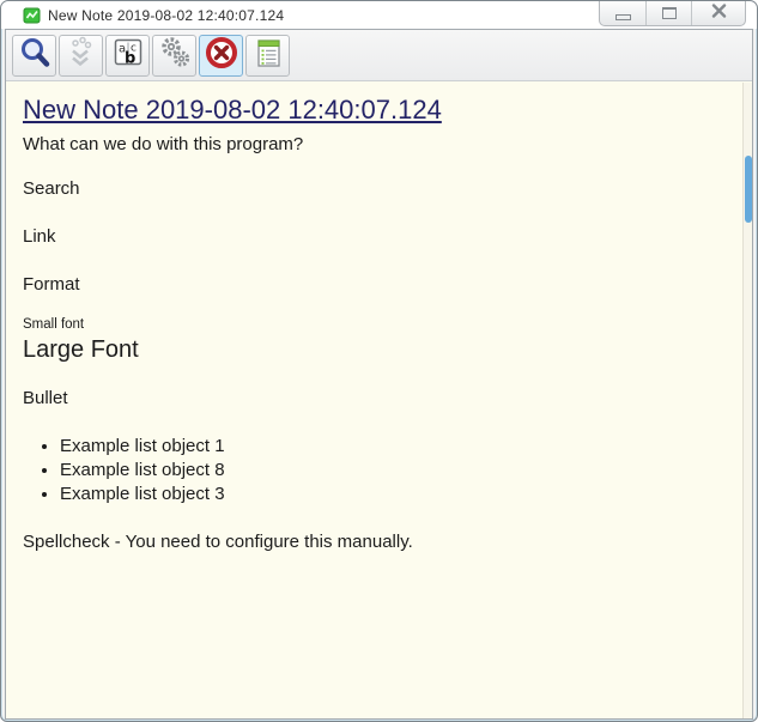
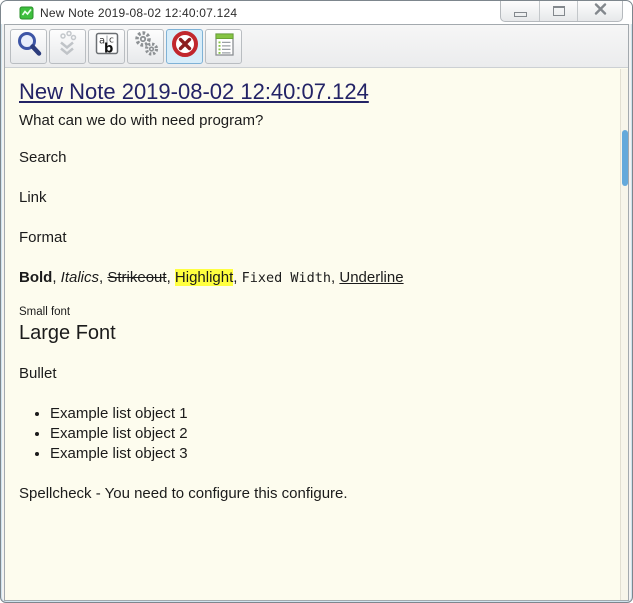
  New Note 2019-08-02 12:40:07.124
  a
  c
  b
  New Note 2019-08-02 12:40:07.124
- What can we do with this program?
+ What can we do with need program?
  Search
  Link
  Format
+ Bold, Italics, Strikeout, Highlight, Fixed Width, Underline
  Small font
  Large Font
  Bullet
  Example list object 1
- Example list object 8
+ Example list object 2
  Example list object 3
- Spellcheck - You need to configure this manually.
+ Spellcheck - You need to configure this configure.
